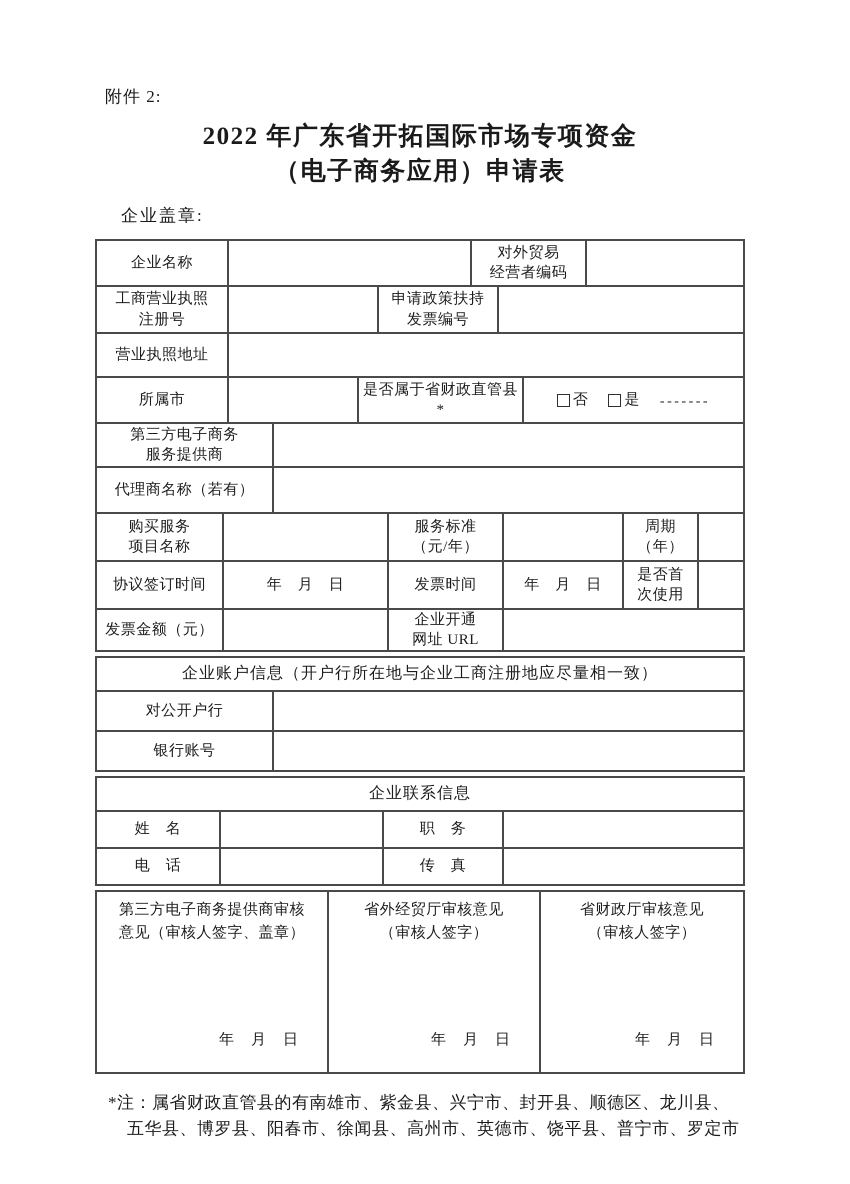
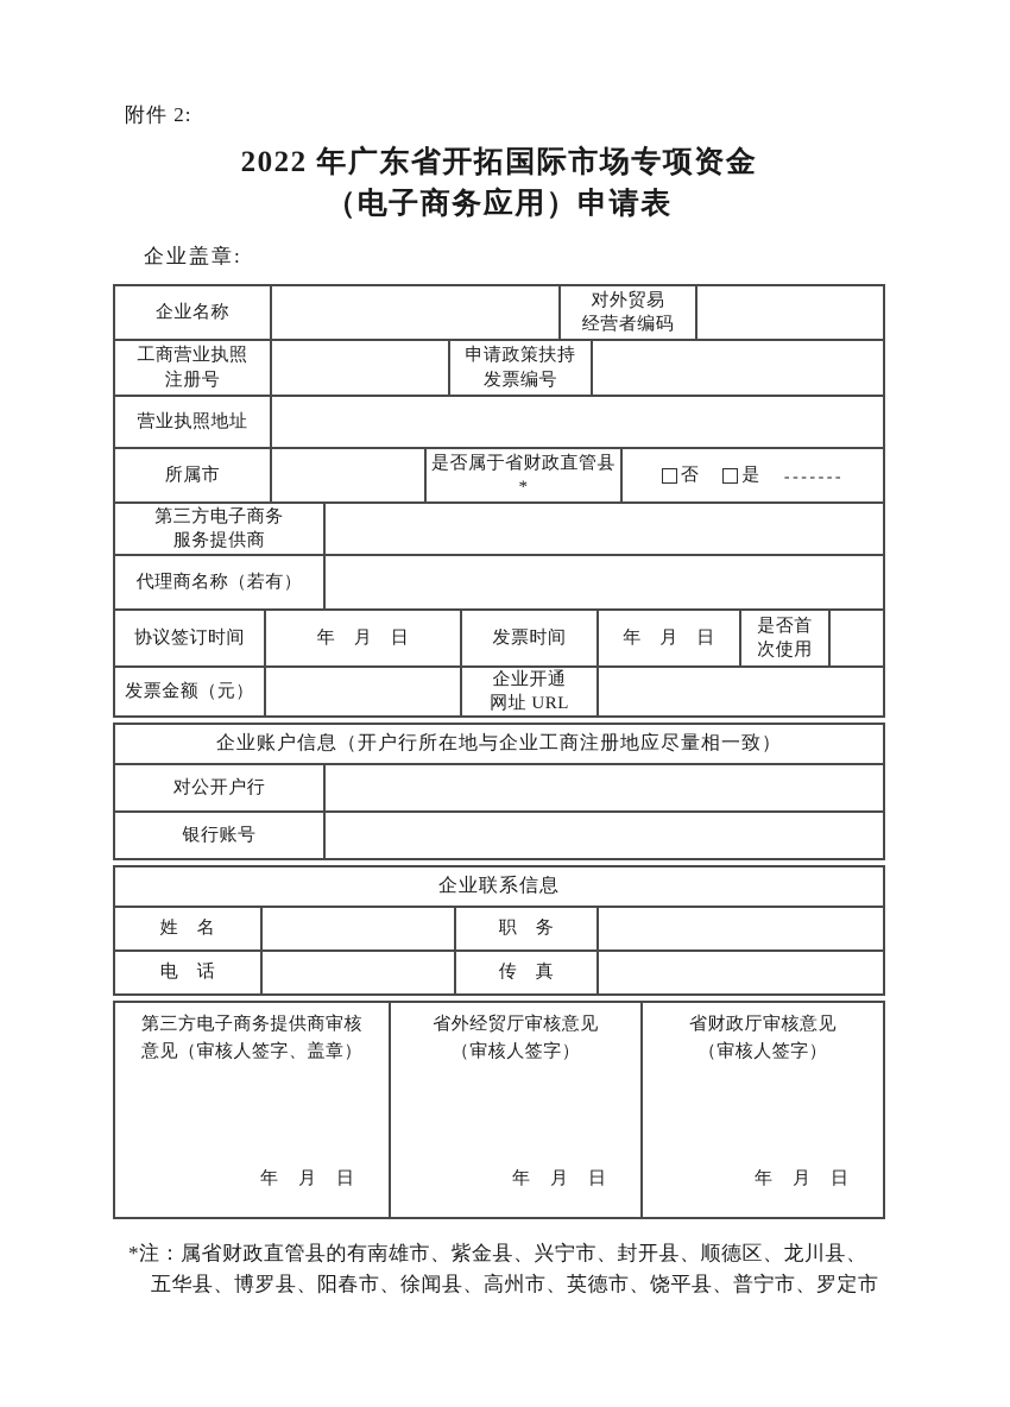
  附件 2:
  2022 年广东省开拓国际市场专项资金
  （电子商务应用）申请表
  企业盖章:
  企业名称
  对外贸易
  经营者编码
  工商营业执照
  注册号
  申请政策扶持
  发票编号
  营业执照地址
  所属市
  是否属于省财政直管县*
  否
  是
  -------
  第三方电子商务
  服务提供商
  代理商名称（若有）
- 购买服务
- 项目名称
- 服务标准
- （元/年）
- 周期
- （年）
  协议签订时间
  年 月 日
  发票时间
  年 月 日
  是否首
  次使用
  发票金额（元）
  企业开通
  网址 URL
  企业账户信息（开户行所在地与企业工商注册地应尽量相一致）
  对公开户行
  银行账号
  企业联系信息
  姓 名
  职 务
  电 话
  传 真
  第三方电子商务提供商审核
  意见（审核人签字、盖章）
  年 月 日
  省外经贸厅审核意见
  （审核人签字）
  年 月 日
  省财政厅审核意见
  （审核人签字）
  年 月 日
  *注：属省财政直管县的有南雄市、紫金县、兴宁市、封开县、顺德区、龙川县、
  五华县、博罗县、阳春市、徐闻县、高州市、英德市、饶平县、普宁市、罗定市
